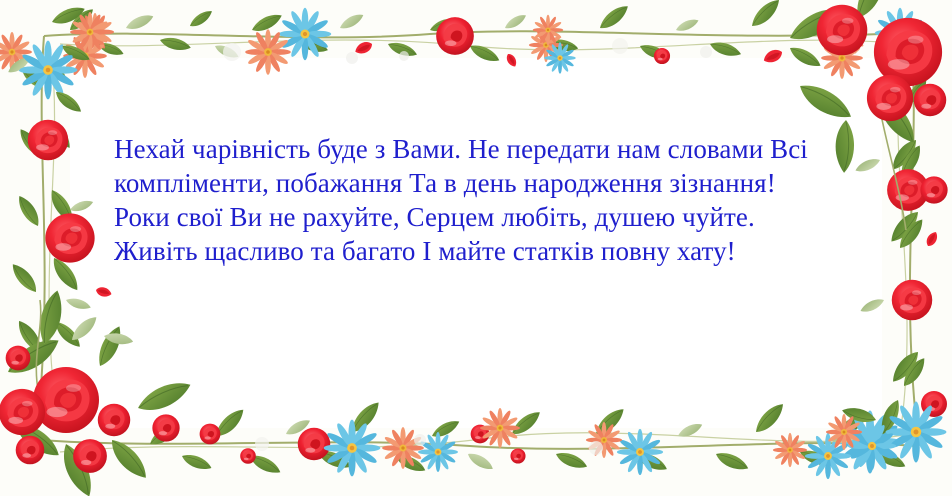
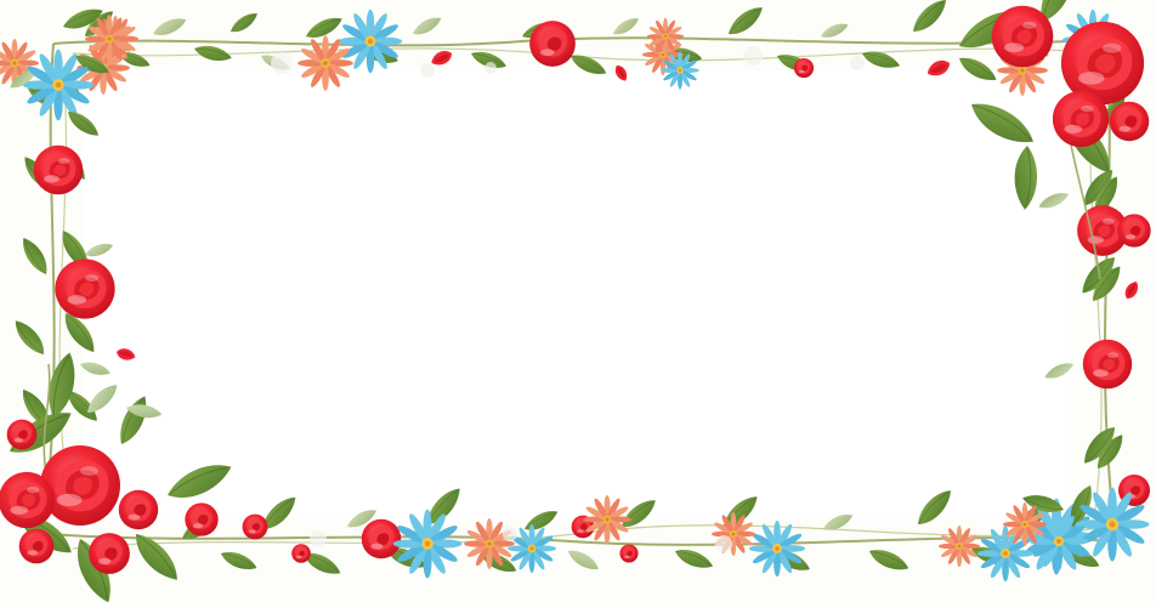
- Нехай чарівність буде з Вами. Не передати нам словами Всі компліменти, побажання Та в день народження зізнання! Роки свої Ви не рахуйте, Серцем любіть, душею чуйте. Живіть щасливо та багато І майте статків повну хату!
